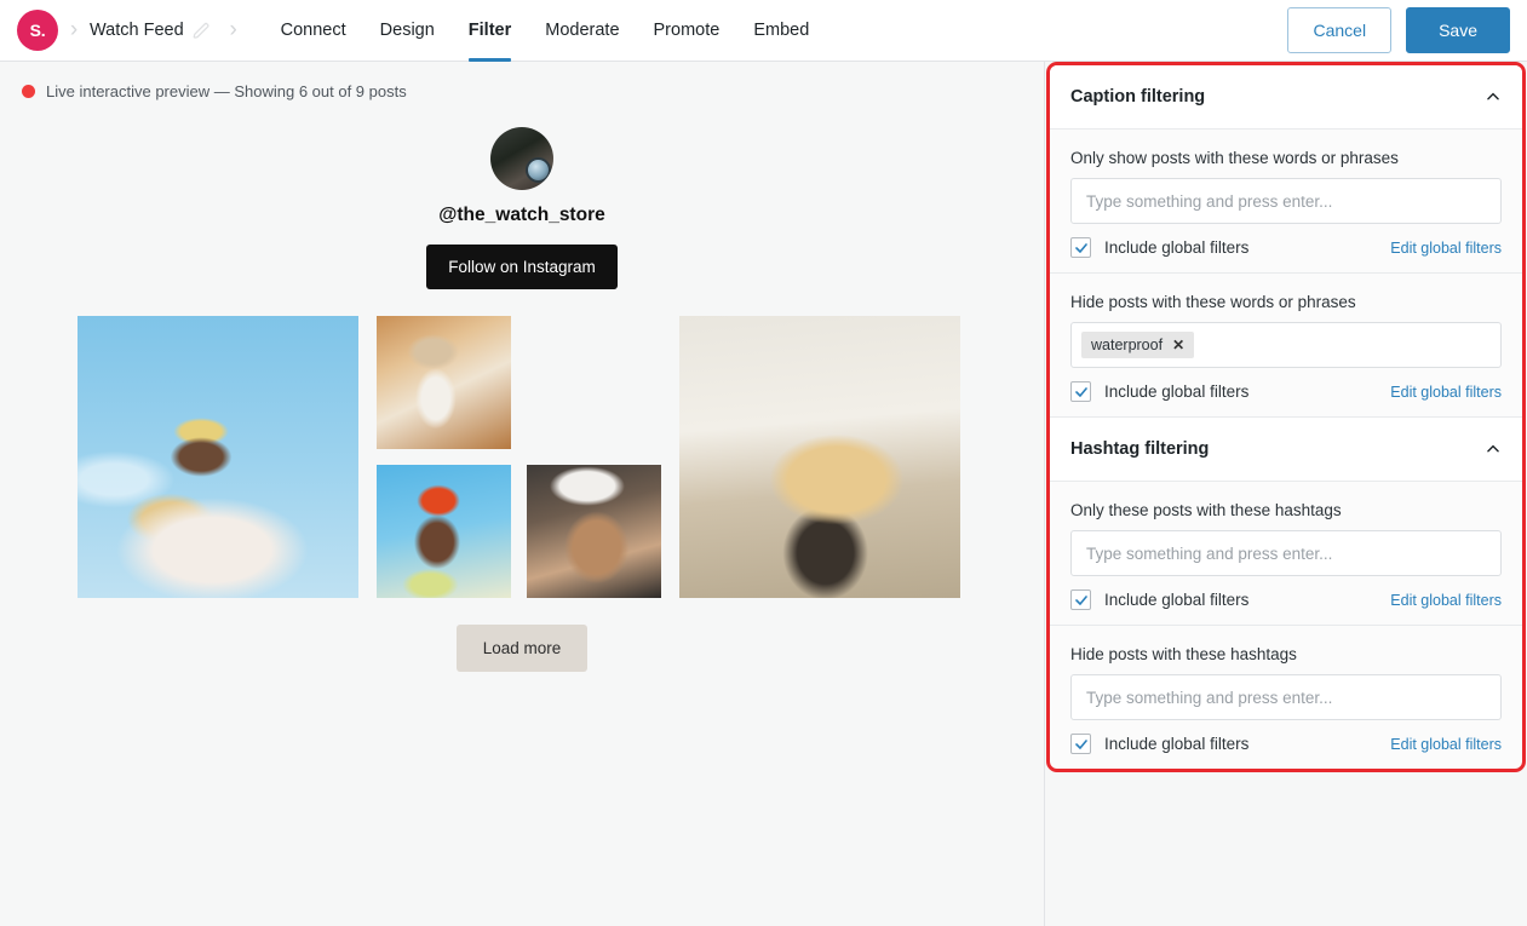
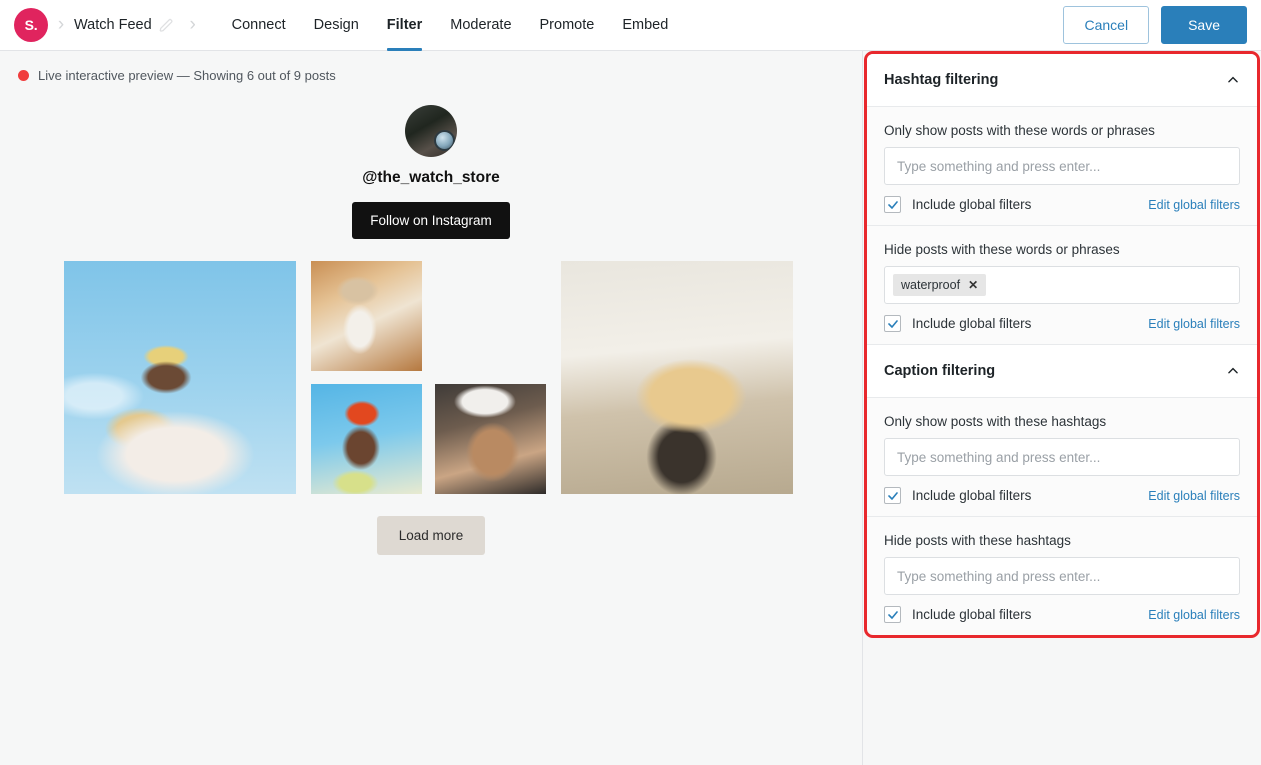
  S.
  ›
  Watch Feed
  ›
  Connect
  Design
  Filter
  Moderate
  Promote
  Embed
  Cancel
  Save
  Live interactive preview — Showing 6 out of 9 posts
  @the_watch_store
  Follow on Instagram
  Load more
- Caption filtering
+ Hashtag filtering
  Only show posts with these words or phrases
  Type something and press enter...
  Include global filters
  Edit global filters
  Hide posts with these words or phrases
  waterproof
  ✕
  Include global filters
  Edit global filters
- Hashtag filtering
+ Caption filtering
- Only these posts with these hashtags
+ Only show posts with these hashtags
  Type something and press enter...
  Include global filters
  Edit global filters
  Hide posts with these hashtags
  Type something and press enter...
  Include global filters
  Edit global filters
